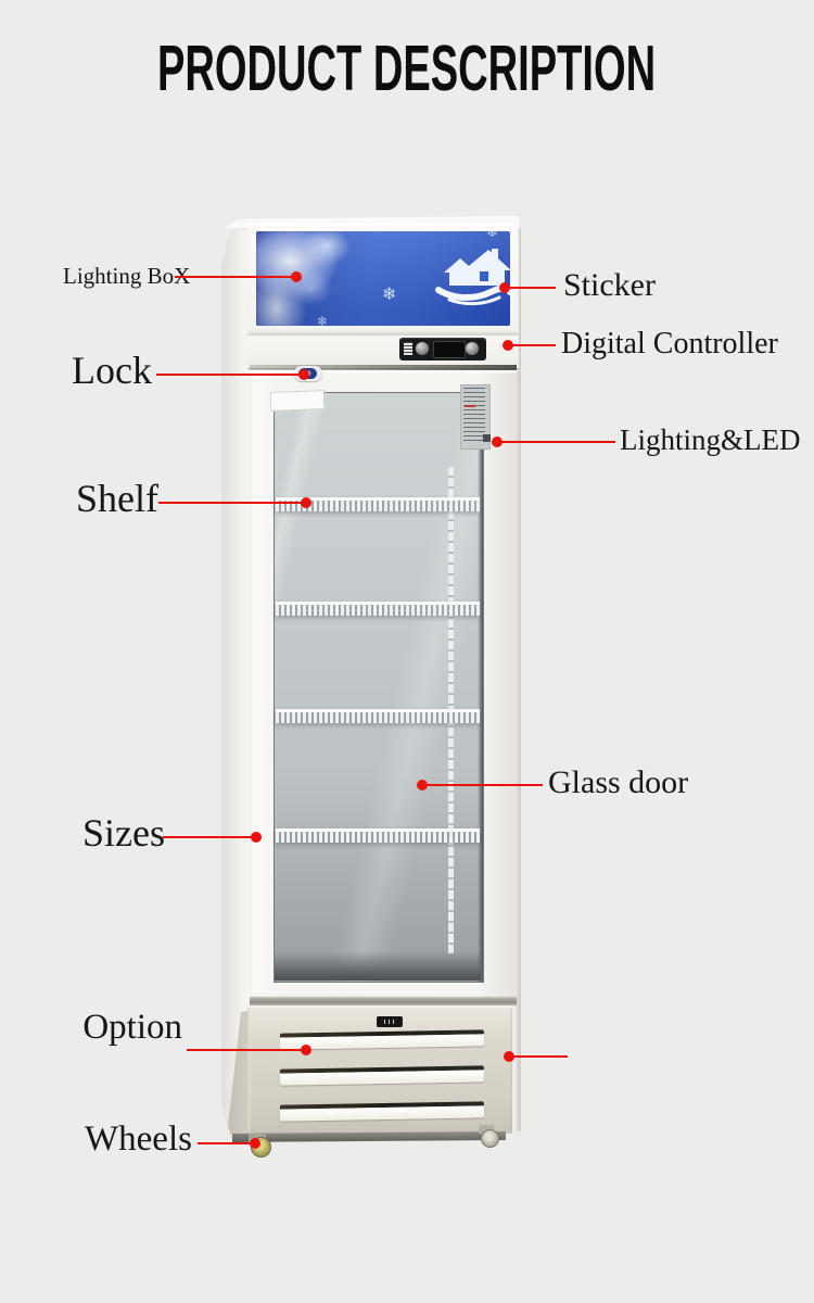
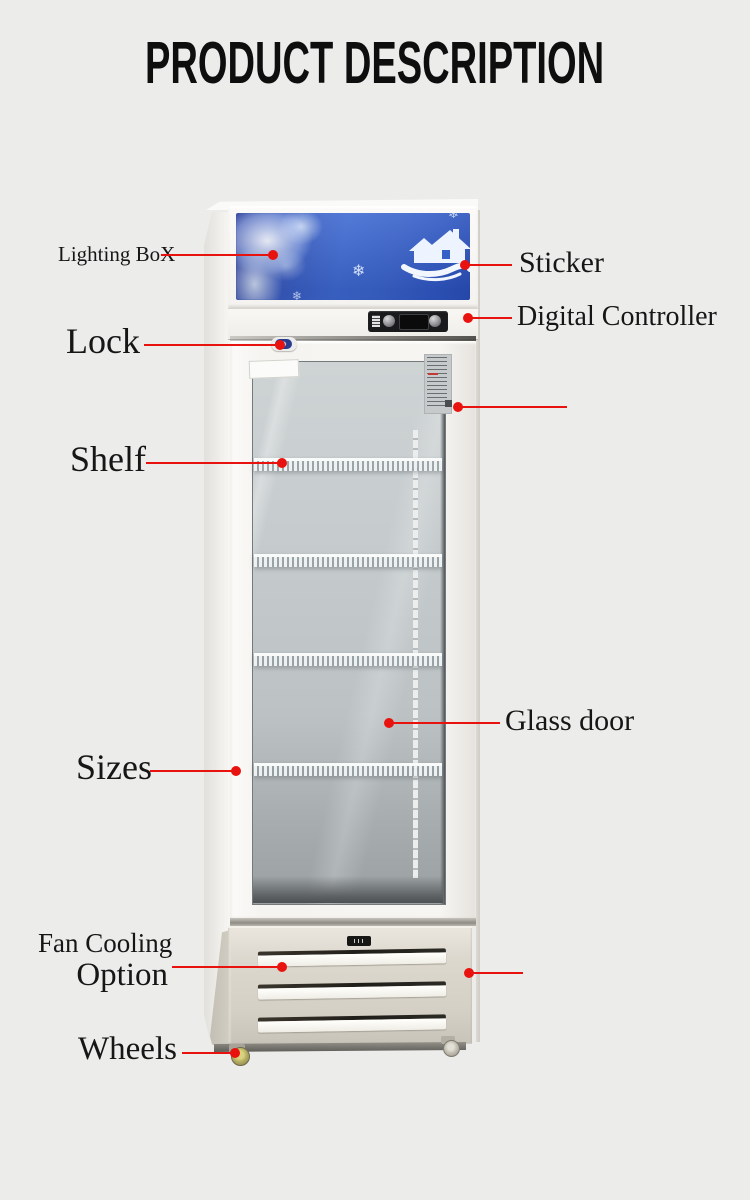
  PRODUCT DESCRIPTION
  ❄
  ❄
  ❄
  Lighting Bo
  Lock
  Shelf
  Sizes
+ Fan Cooling
  Option
  Wheels
  Sticker
  Digital Controller
- Lighting&LED
  Glass door
